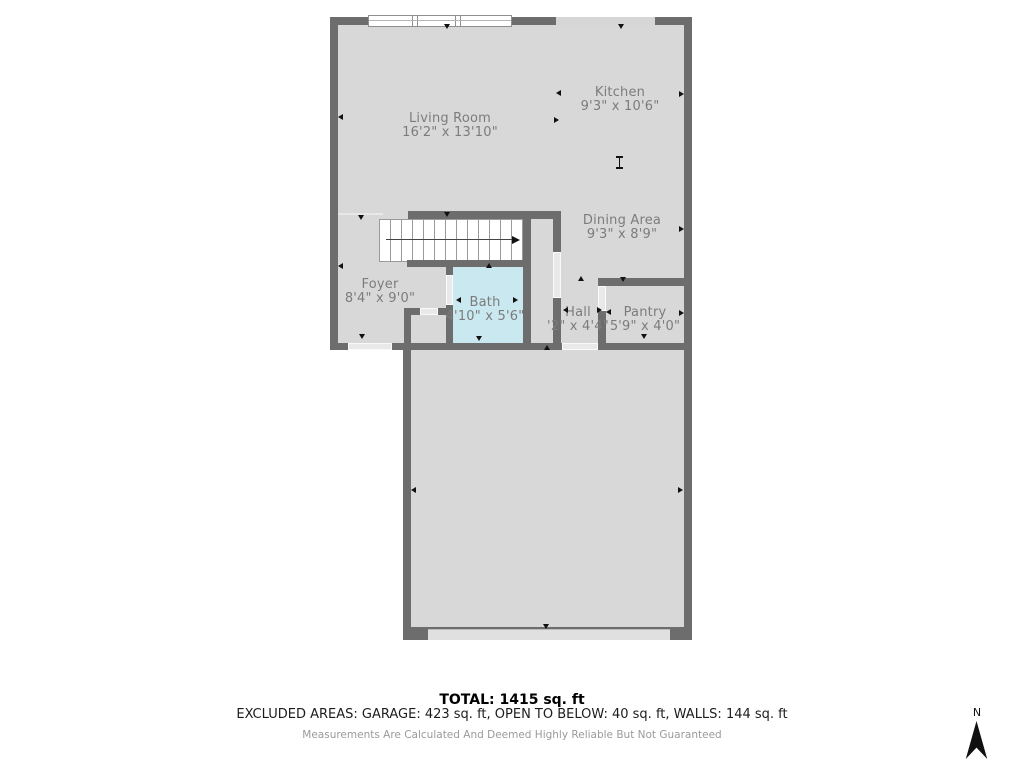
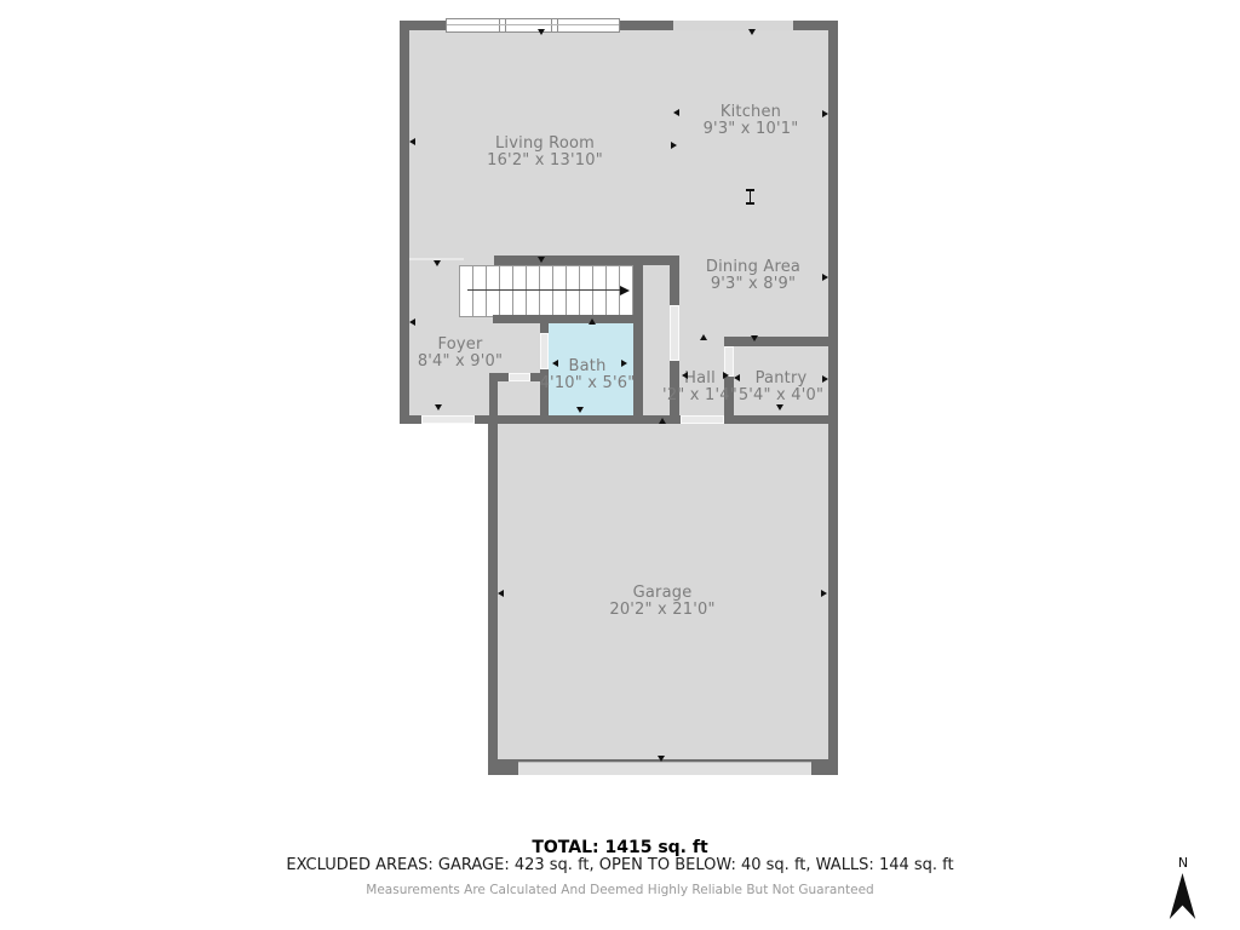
  Living Room
  16'2" x 13'10"
  Kitchen
- 9'3" x 10'6"
+ 9'3" x 10'1"
  Dining Area
  9'3" x 8'9"
  Foyer
  8'4" x 9'0"
  Bath
  4'10" x 5'6"
  Hall
- '2" x 4'4"
+ '2" x 1'4"
  Pantry
- 5'9" x 4'0"
+ 5'4" x 4'0"
+ Garage
+ 20'2" x 21'0"
  TOTAL: 1415 sq. ft
  EXCLUDED AREAS: GARAGE: 423 sq. ft, OPEN TO BELOW: 40 sq. ft, WALLS: 144 sq. ft
  Measurements Are Calculated And Deemed Highly Reliable But Not Guaranteed
  N
